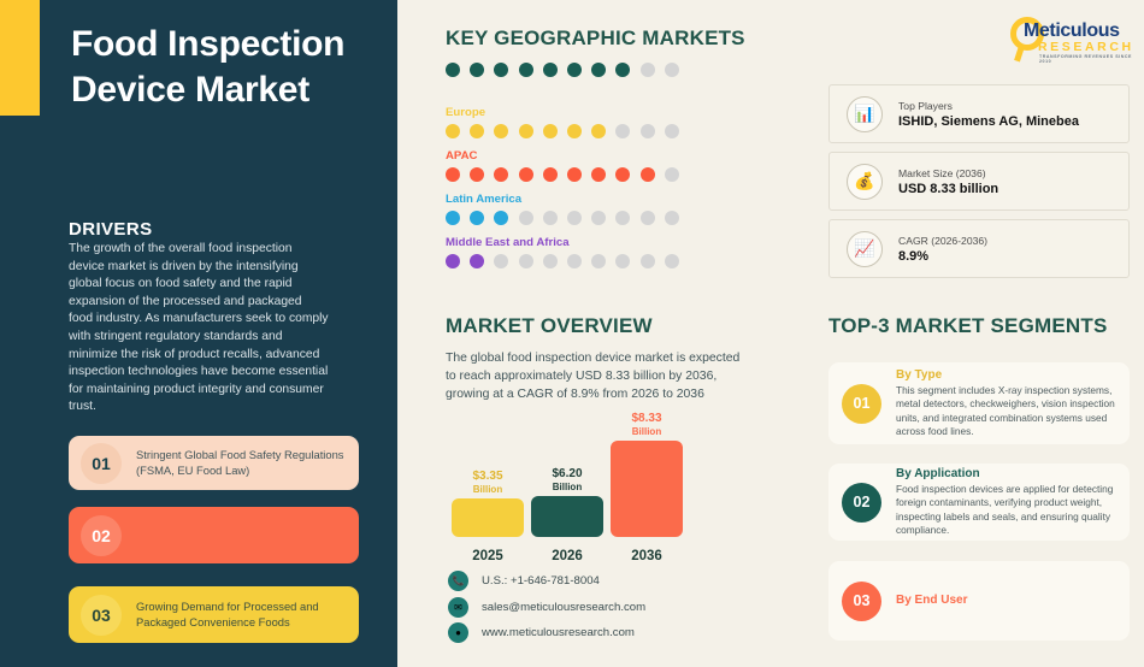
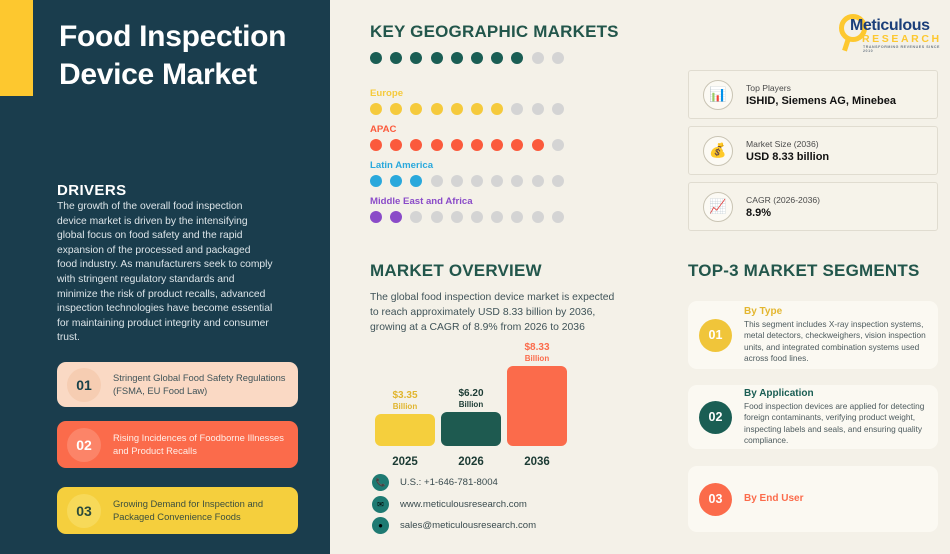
  Food Inspection Device Market
  DRIVERS
  The growth of the overall food inspection device market is driven by the intensifying global focus on food safety and the rapid expansion of the processed and packaged food industry. As manufacturers seek to comply with stringent regulatory standards and minimize the risk of product recalls, advanced inspection technologies have become essential for maintaining product integrity and consumer trust.
  01
  Stringent Global Food Safety Regulations (FSMA, EU Food Law)
  02
+ Rising Incidences of Foodborne Illnesses and Product Recalls
  03
- Growing Demand for Processed and Packaged Convenience Foods
+ Growing Demand for Inspection and Packaged Convenience Foods
  KEY GEOGRAPHIC MARKETS
  Europe
  APAC
  Latin America
  Middle East and Africa
  📊
  Top Players
  ISHID, Siemens AG, Minebea
  💰
  Market Size (2036)
  USD 8.33 billion
  📈
  CAGR (2026-2036)
  8.9%
  MARKET OVERVIEW
  The global food inspection device market is expected to reach approximately USD 8.33 billion by 2036, growing at a CAGR of 8.9% from 2026 to 2036
  $3.35
  Billion
  2025
  $6.20
  Billion
  2026
  $8.33
  Billion
  2036
  📞
  U.S.: +1-646-781-8004
  ✉
- sales@meticulousresearch.com
+ www.meticulousresearch.com
  ●
- www.meticulousresearch.com
+ sales@meticulousresearch.com
  TOP-3 MARKET SEGMENTS
  01
  By Type
  This segment includes X-ray inspection systems, metal detectors, checkweighers, vision inspection units, and integrated combination systems used across food lines.
  02
  By Application
  Food inspection devices are applied for detecting foreign contaminants, verifying product weight, inspecting labels and seals, and ensuring quality compliance.
  03
  By End User
  Meticulous
  RESEARCH
